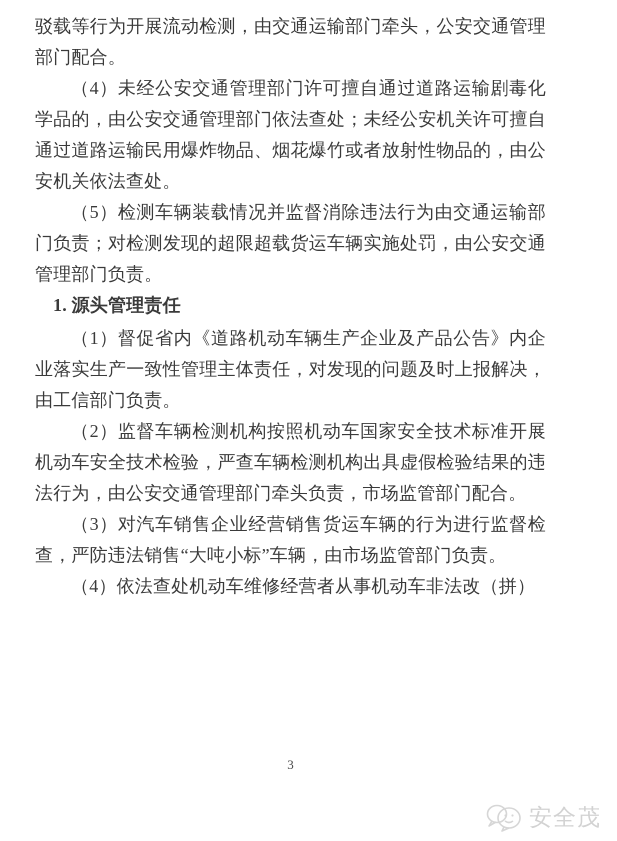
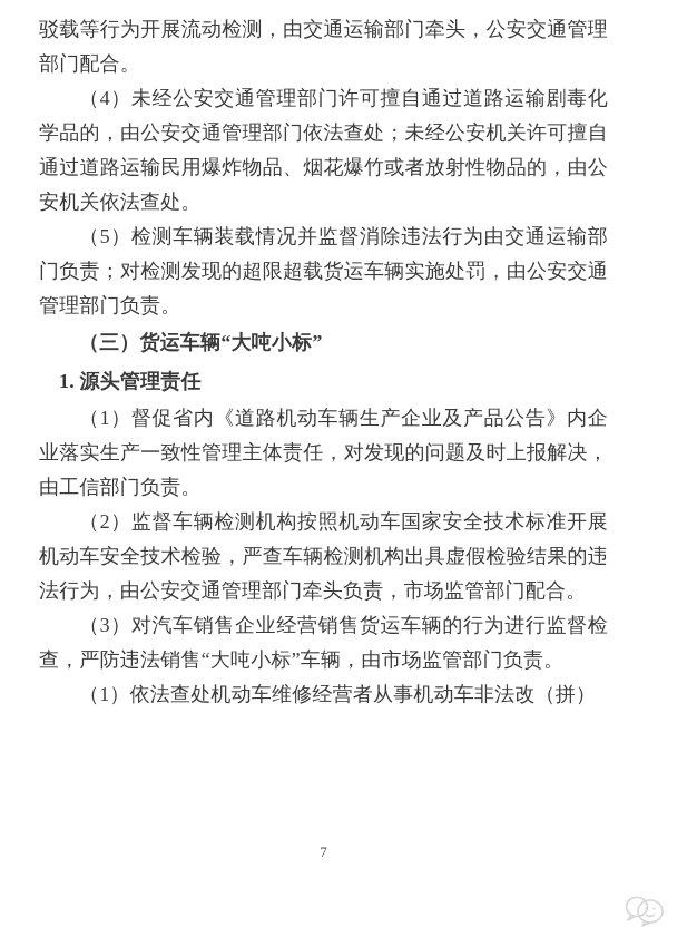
  驳载等行为开展流动检测，由交通运输部门牵头，公安交通管理部门配合。
  （4）未经公安交通管理部门许可擅自通过道路运输剧毒化学品的，由公安交通管理部门依法查处；未经公安机关许可擅自通过道路运输民用爆炸物品、烟花爆竹或者放射性物品的，由公安机关依法查处。
  （5）检测车辆装载情况并监督消除违法行为由交通运输部门负责；对检测发现的超限超载货运车辆实施处罚，由公安交通管理部门负责。
+ （三）货运车辆“大吨小标”
  1. 源头管理责任
  （1）督促省内《道路机动车辆生产企业及产品公告》内企业落实生产一致性管理主体责任，对发现的问题及时上报解决，由工信部门负责。
  （2）监督车辆检测机构按照机动车国家安全技术标准开展机动车安全技术检验，严查车辆检测机构出具虚假检验结果的违法行为，由公安交通管理部门牵头负责，市场监管部门配合。
  （3）对汽车销售企业经营销售货运车辆的行为进行监督检查，严防违法销售“大吨小标”车辆，由市场监管部门负责。
- （4）依法查处机动车维修经营者从事机动车非法改（拼）
+ （1）依法查处机动车维修经营者从事机动车非法改（拼）
- 3
+ 7
- 安全茂
